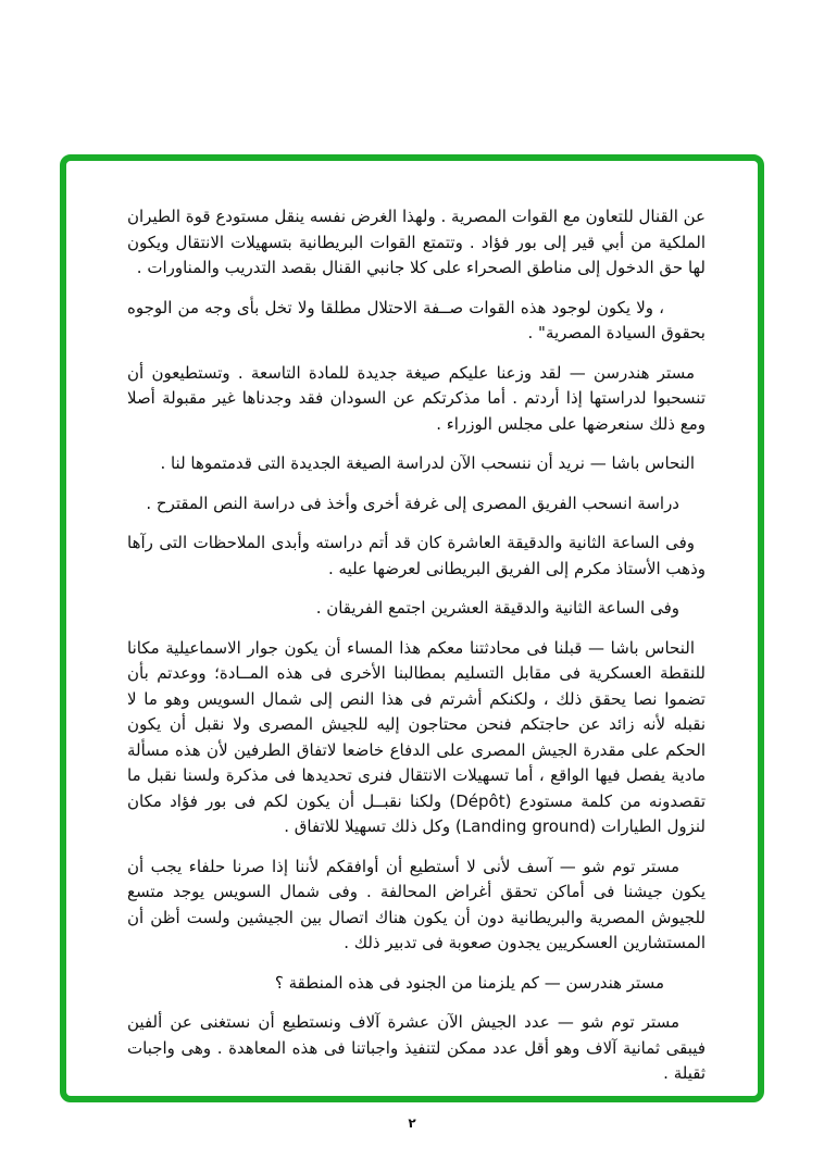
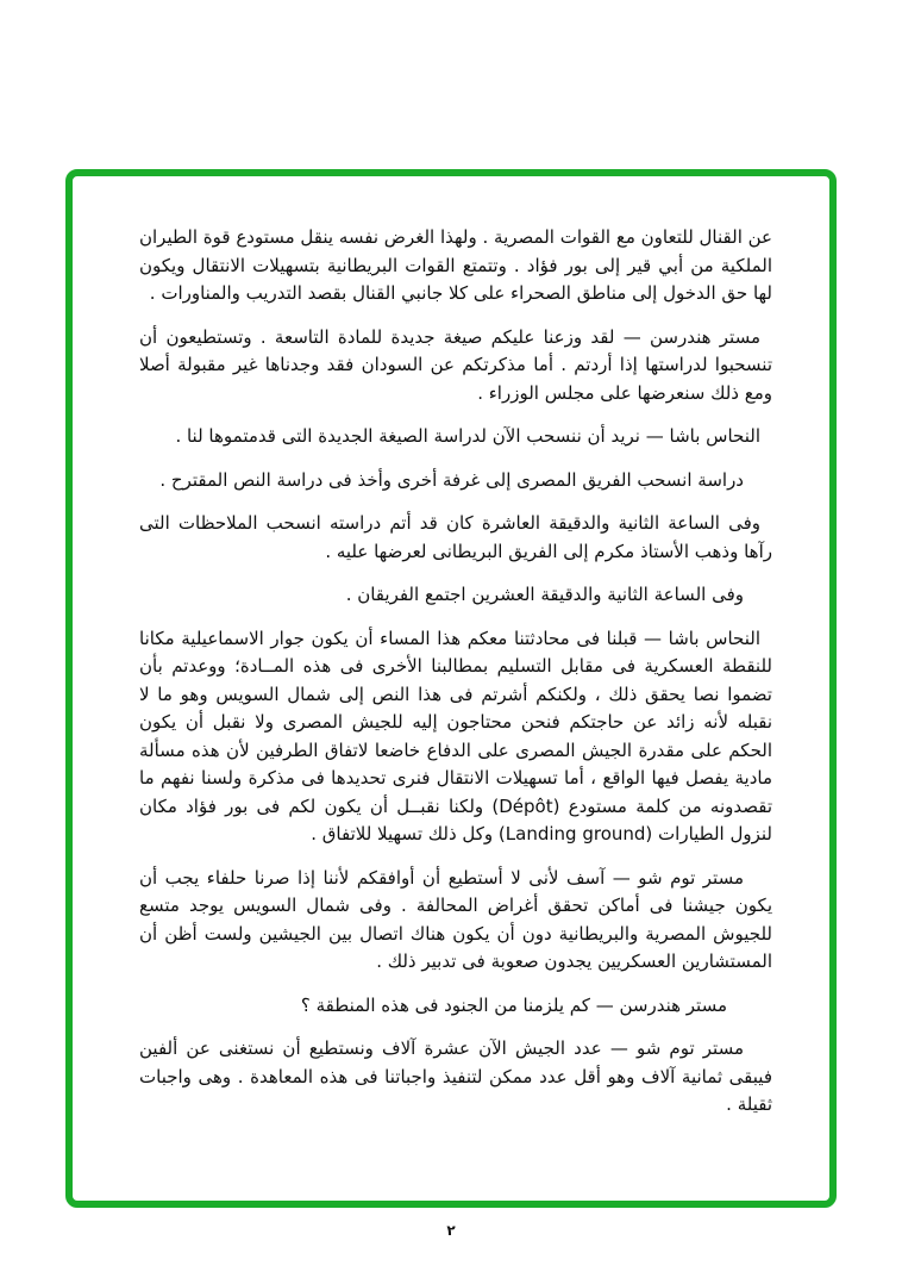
  عن القنال للتعاون مع القوات المصرية . ولهذا الغرض نفسه ينقل مستودع قوة الطيران الملكية من أبي قير إلى بور فؤاد . وتتمتع القوات البريطانية بتسهيلات الانتقال ويكون لها حق الدخول إلى مناطق الصحراء على كلا جانبي القنال بقصد التدريب والمناورات .
- ، ولا يكون لوجود هذه القوات صــفة الاحتلال مطلقا ولا تخل بأى وجه من الوجوه بحقوق السيادة المصرية" .
  مستر هندرسن — لقد وزعنا عليكم صيغة جديدة للمادة التاسعة . وتستطيعون أن تنسحبوا لدراستها إذا أردتم . أما مذكرتكم عن السودان فقد وجدناها غير مقبولة أصلا ومع ذلك سنعرضها على مجلس الوزراء .
  النحاس باشا — نريد أن ننسحب الآن لدراسة الصيغة الجديدة التى قدمتموها لنا .
  دراسة انسحب الفريق المصرى إلى غرفة أخرى وأخذ فى دراسة النص المقترح .
- وفى الساعة الثانية والدقيقة العاشرة كان قد أتم دراسته وأبدى الملاحظات التى رآها وذهب الأستاذ مكرم إلى الفريق البريطانى لعرضها عليه .
+ وفى الساعة الثانية والدقيقة العاشرة كان قد أتم دراسته انسحب الملاحظات التى رآها وذهب الأستاذ مكرم إلى الفريق البريطانى لعرضها عليه .
  وفى الساعة الثانية والدقيقة العشرين اجتمع الفريقان .
- النحاس باشا — قبلنا فى محادثتنا معكم هذا المساء أن يكون جوار الاسماعيلية مكانا للنقطة العسكرية فى مقابل التسليم بمطالبنا الأخرى فى هذه المــادة؛ ووعدتم بأن تضموا نصا يحقق ذلك ، ولكنكم أشرتم فى هذا النص إلى شمال السويس وهو ما لا نقبله لأنه زائد عن حاجتكم فنحن محتاجون إليه للجيش المصرى ولا نقبل أن يكون الحكم على مقدرة الجيش المصرى على الدفاع خاضعا لاتفاق الطرفين لأن هذه مسألة مادية يفصل فيها الواقع ، أما تسهيلات الانتقال فنرى تحديدها فى مذكرة ولسنا نقبل ما تقصدونه من كلمة مستودع (Dépôt) ولكنا نقبــل أن يكون لكم فى بور فؤاد مكان لنزول الطيارات (Landing ground) وكل ذلك تسهيلا للاتفاق .
+ النحاس باشا — قبلنا فى محادثتنا معكم هذا المساء أن يكون جوار الاسماعيلية مكانا للنقطة العسكرية فى مقابل التسليم بمطالبنا الأخرى فى هذه المــادة؛ ووعدتم بأن تضموا نصا يحقق ذلك ، ولكنكم أشرتم فى هذا النص إلى شمال السويس وهو ما لا نقبله لأنه زائد عن حاجتكم فنحن محتاجون إليه للجيش المصرى ولا نقبل أن يكون الحكم على مقدرة الجيش المصرى على الدفاع خاضعا لاتفاق الطرفين لأن هذه مسألة مادية يفصل فيها الواقع ، أما تسهيلات الانتقال فنرى تحديدها فى مذكرة ولسنا نفهم ما تقصدونه من كلمة مستودع (Dépôt) ولكنا نقبــل أن يكون لكم فى بور فؤاد مكان لنزول الطيارات (Landing ground) وكل ذلك تسهيلا للاتفاق .
  مستر توم شو — آسف لأنى لا أستطيع أن أوافقكم لأننا إذا صرنا حلفاء يجب أن يكون جيشنا فى أماكن تحقق أغراض المحالفة . وفى شمال السويس يوجد متسع للجيوش المصرية والبريطانية دون أن يكون هناك اتصال بين الجيشين ولست أظن أن المستشارين العسكريين يجدون صعوبة فى تدبير ذلك .
  مستر هندرسن — كم يلزمنا من الجنود فى هذه المنطقة ؟
  مستر توم شو — عدد الجيش الآن عشرة آلاف ونستطيع أن نستغنى عن ألفين فيبقى ثمانية آلاف وهو أقل عدد ممكن لتنفيذ واجباتنا فى هذه المعاهدة . وهى واجبات ثقيلة .
  ٢
